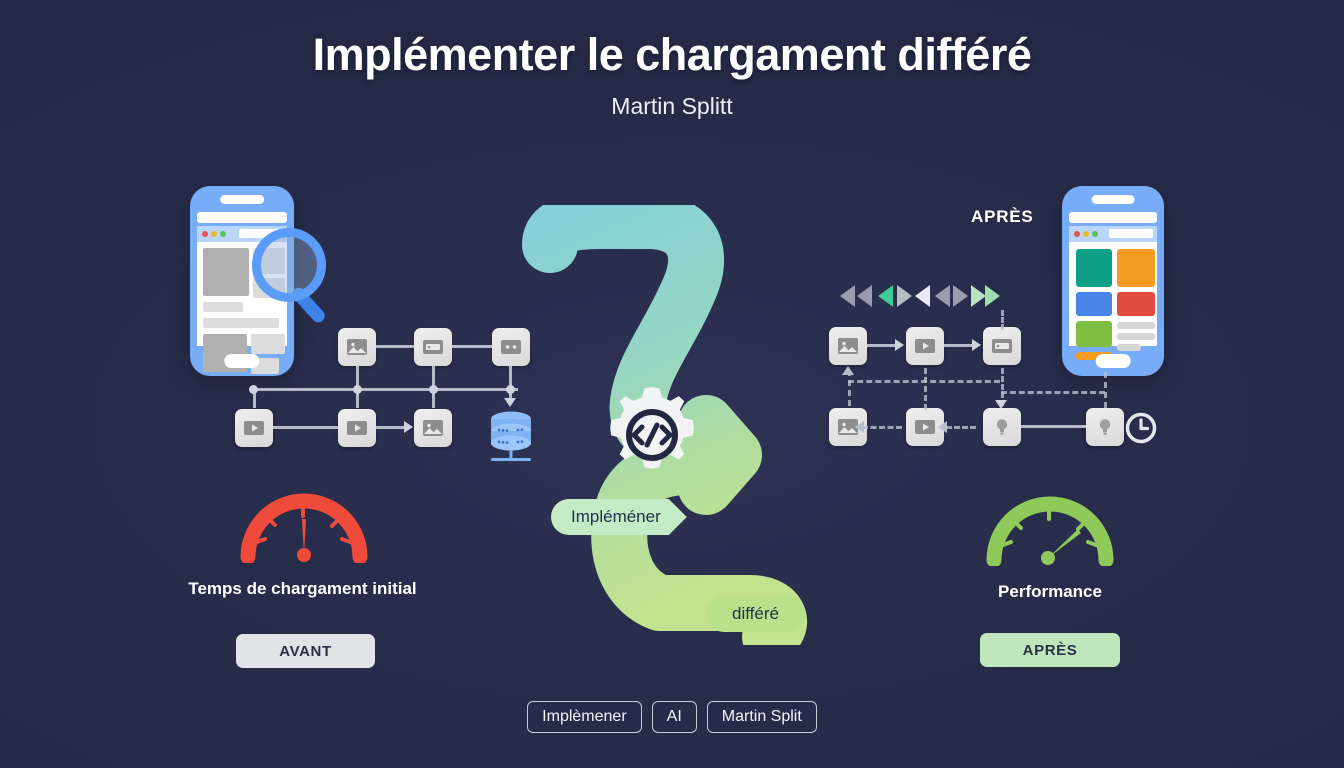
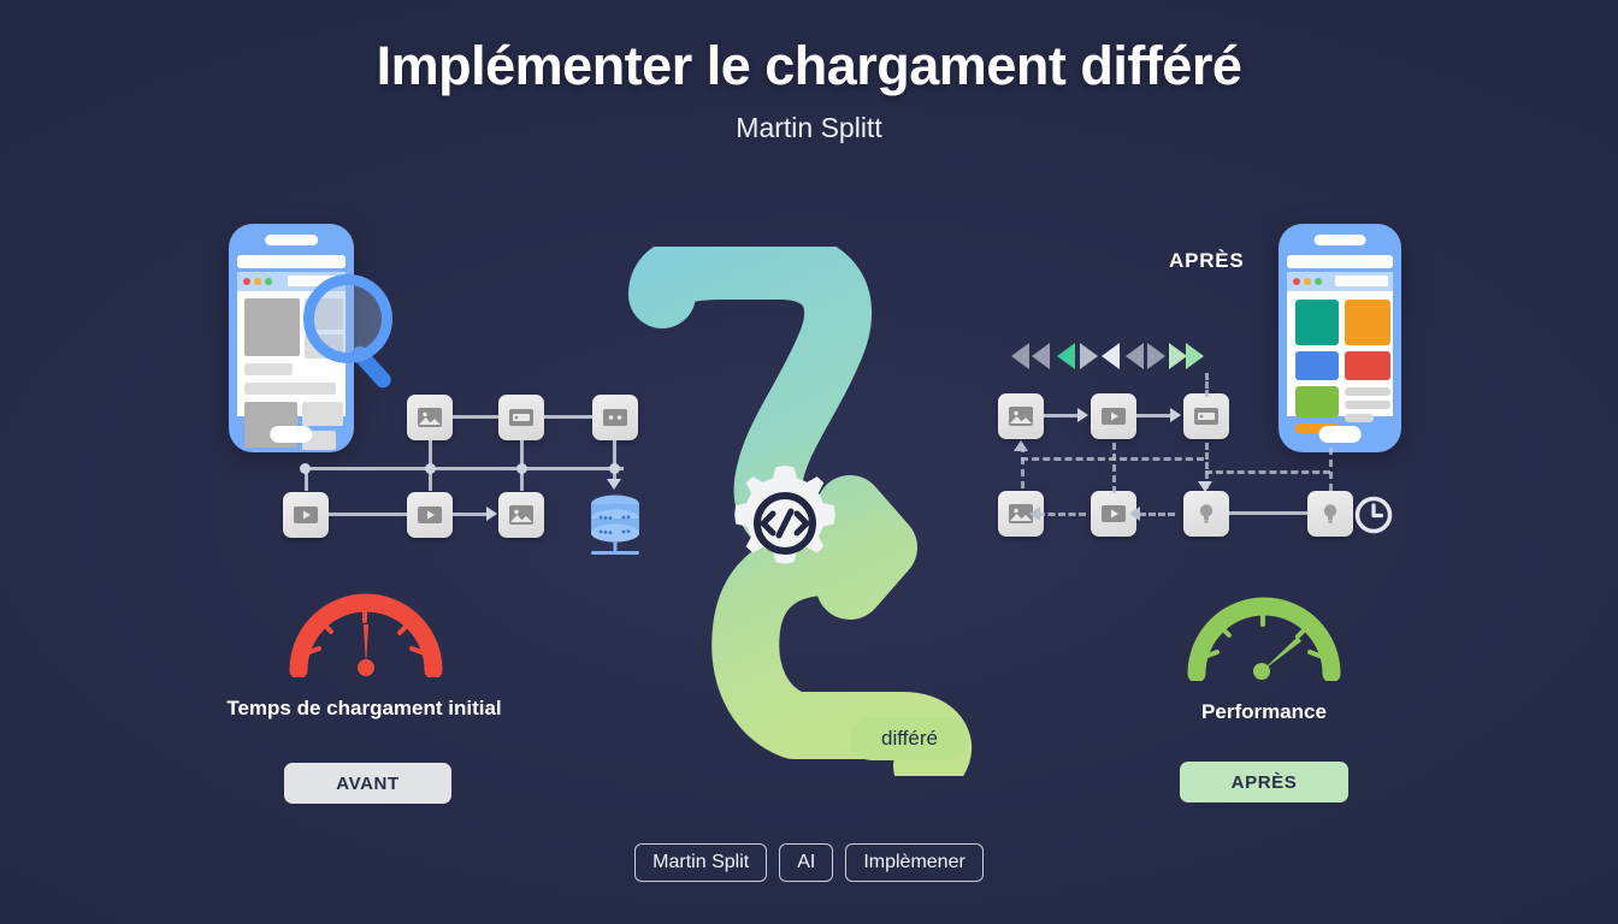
  Implémenter le chargament différé
  Martin Splitt
- Impléméner
  différé
  APRÈS
  Temps de chargament initial
  AVANT
  Performance
  APRÈS
- Implèmener
+ Martin Split
  AI
- Martin Split
+ Implèmener
